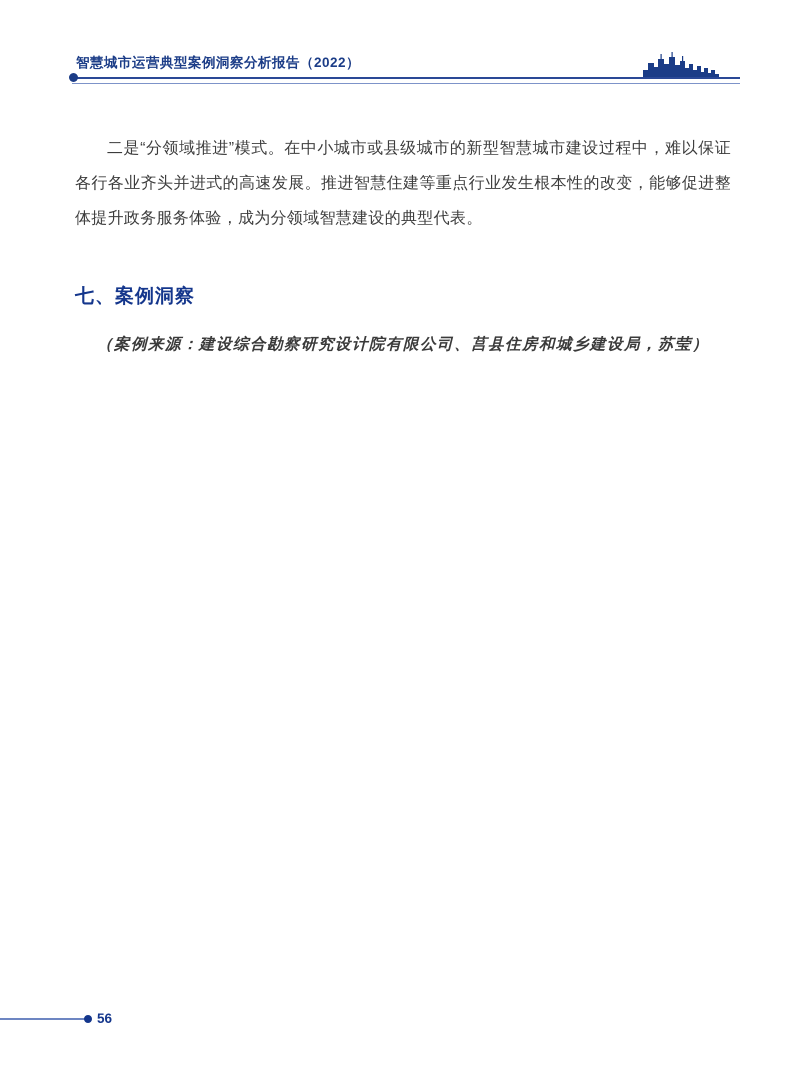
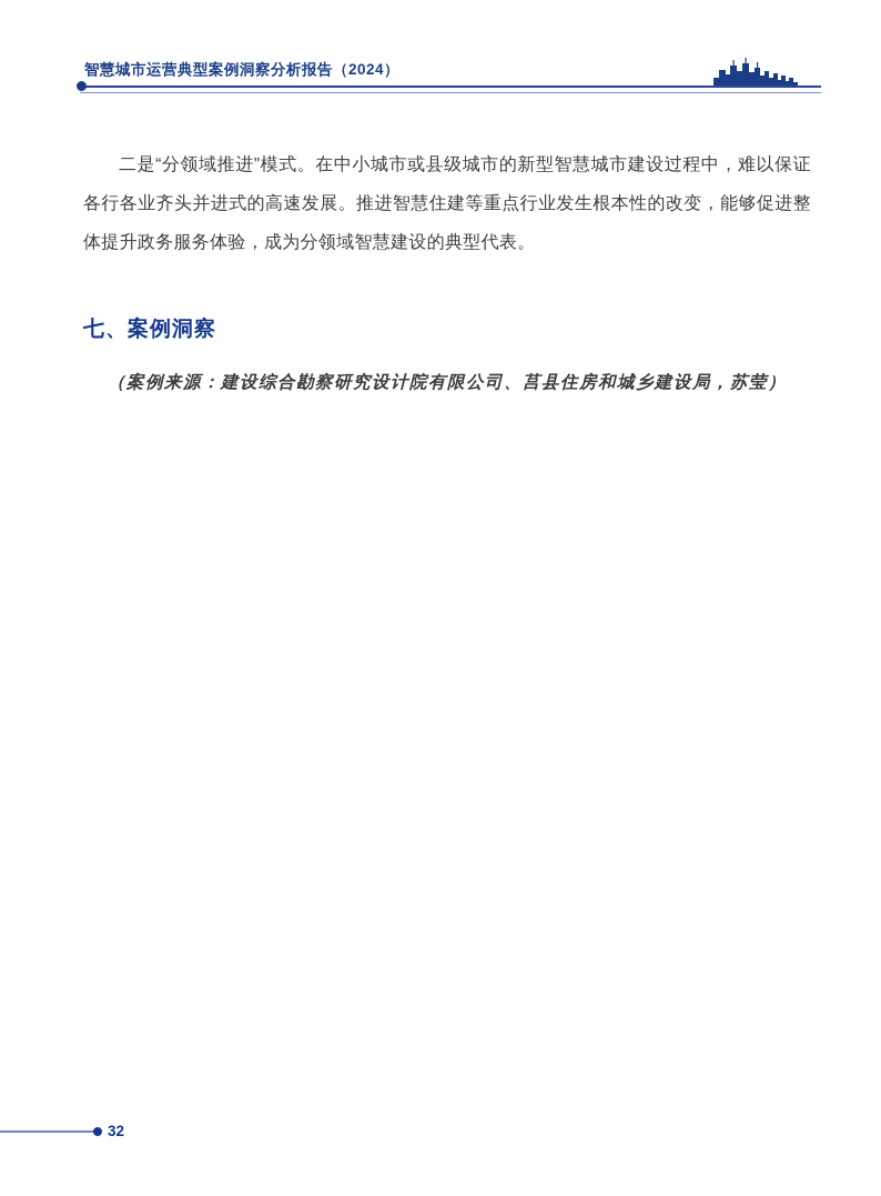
- 智慧城市运营典型案例洞察分析报告（2022）
+ 智慧城市运营典型案例洞察分析报告（2024）
  二是“分领域推进”模式。在中小城市或县级城市的新型智慧城市建设过程中，难以保证各行各业齐头并进式的高速发展。推进智慧住建等重点行业发生根本性的改变，能够促进整体提升政务服务体验，成为分领域智慧建设的典型代表。
  七、案例洞察
  （案例来源：建设综合勘察研究设计院有限公司、莒县住房和城乡建设局，苏莹）
- 56
+ 32
